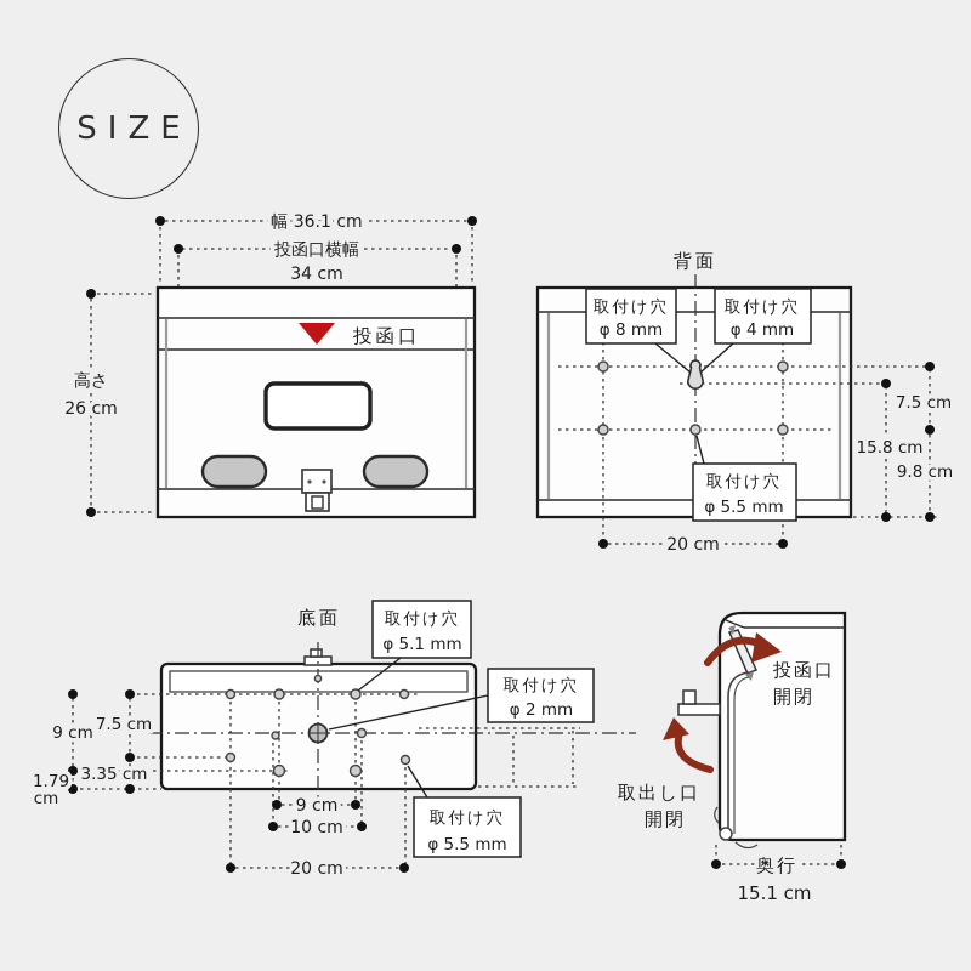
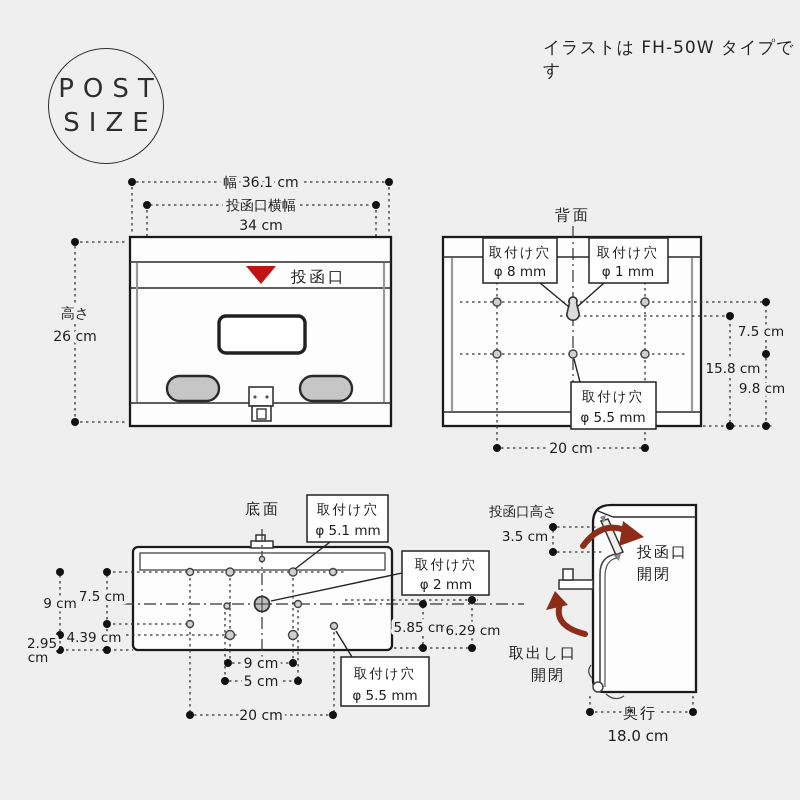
+ POST
  SIZE
+ イラストは FH-50W タイプです
  幅 36.1 cm
  投函口横幅
  34 cm
  高さ
  26 cm
  投函口
  背面
  7.5 cm
  15.8 cm
  9.8 cm
  20 cm
  取付け穴
  φ 8 mm
  取付け穴
- φ 4 mm
+ φ 1 mm
  取付け穴
  φ 5.5 mm
  底面
  9 cm
  7.5 cm
- 1.79
+ 2.95
  cm
- 3.35 cm
+ 4.39 cm
  9 cm
- 10 cm
+ 5 cm
  20 cm
+ 5.85 cm
+ 6.29 cm
  取付け穴
  φ 5.1 mm
  取付け穴
  φ 2 mm
  取付け穴
  φ 5.5 mm
+ 投函口高さ
+ 3.5 cm
  投函口
  開閉
  取出し口
  開閉
  奥行
- 15.1 cm
+ 18.0 cm
